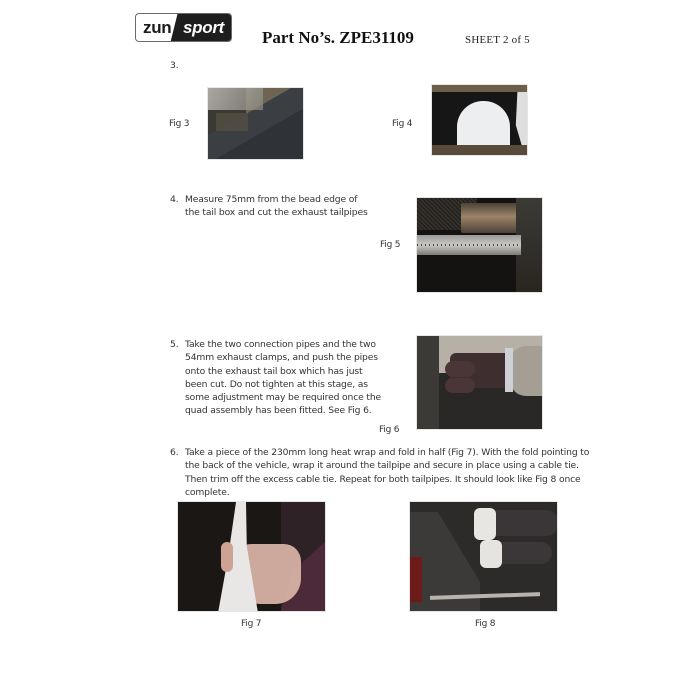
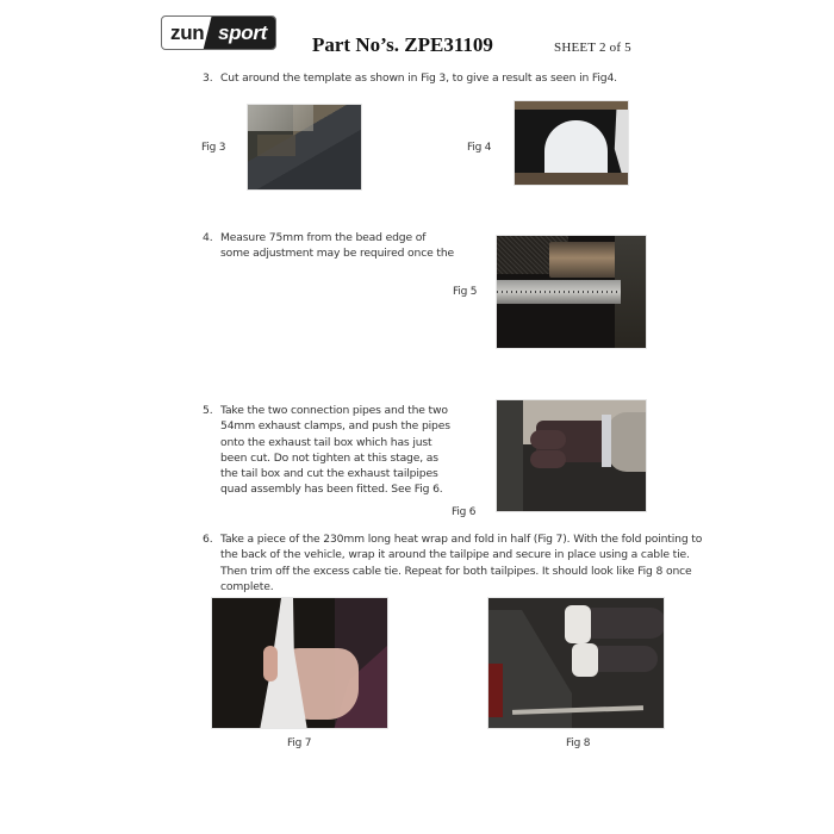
  zun
  sport
  Part No’s. ZPE31109
  SHEET 2 of 5
  3.
+ Cut around the template as shown in Fig 3, to give a result as seen in Fig4.
  Fig 3
  Fig 4
  4.
  Measure 75mm from the bead edge of
- the tail box and cut the exhaust tailpipes
+ some adjustment may be required once the
  Fig 5
  5.
  Take the two connection pipes and the two
  54mm exhaust clamps, and push the pipes
  onto the exhaust tail box which has just
  been cut. Do not tighten at this stage, as
- some adjustment may be required once the
+ the tail box and cut the exhaust tailpipes
  quad assembly has been fitted. See Fig 6.
  Fig 6
  6.
  Take a piece of the 230mm long heat wrap and fold in half (Fig 7). With the fold pointing to
  the back of the vehicle, wrap it around the tailpipe and secure in place using a cable tie.
  Then trim off the excess cable tie. Repeat for both tailpipes. It should look like Fig 8 once
  complete.
  Fig 7
  Fig 8
